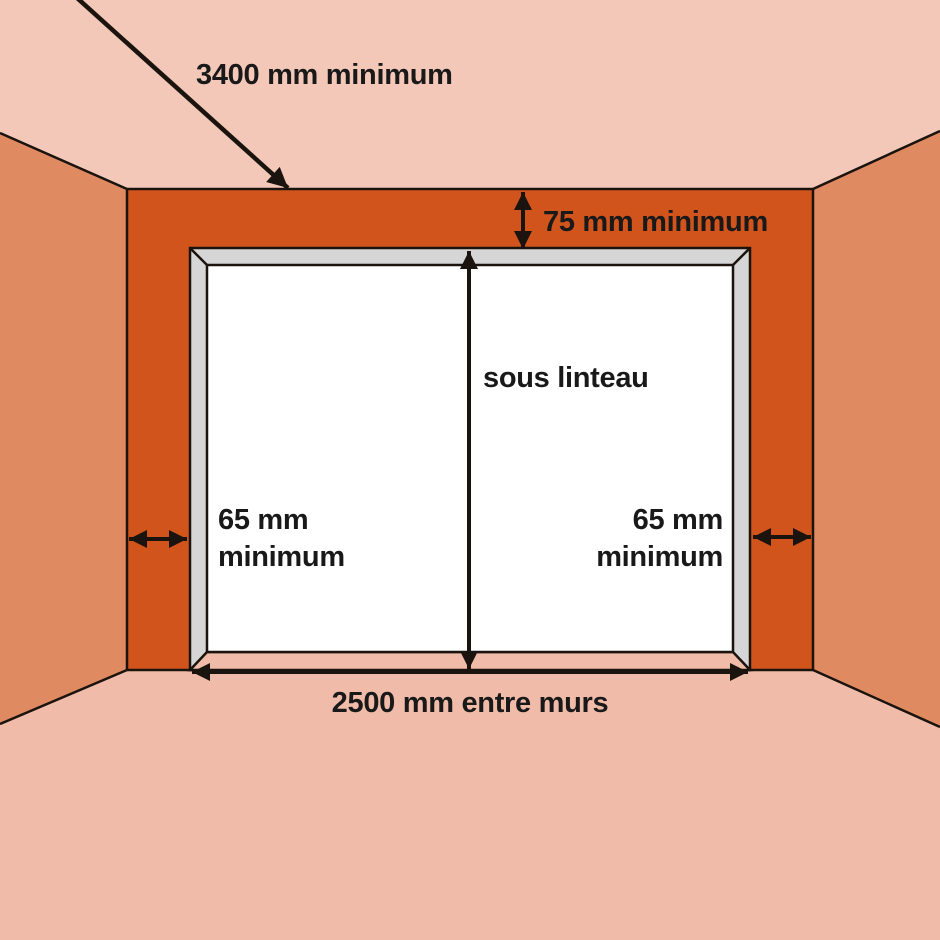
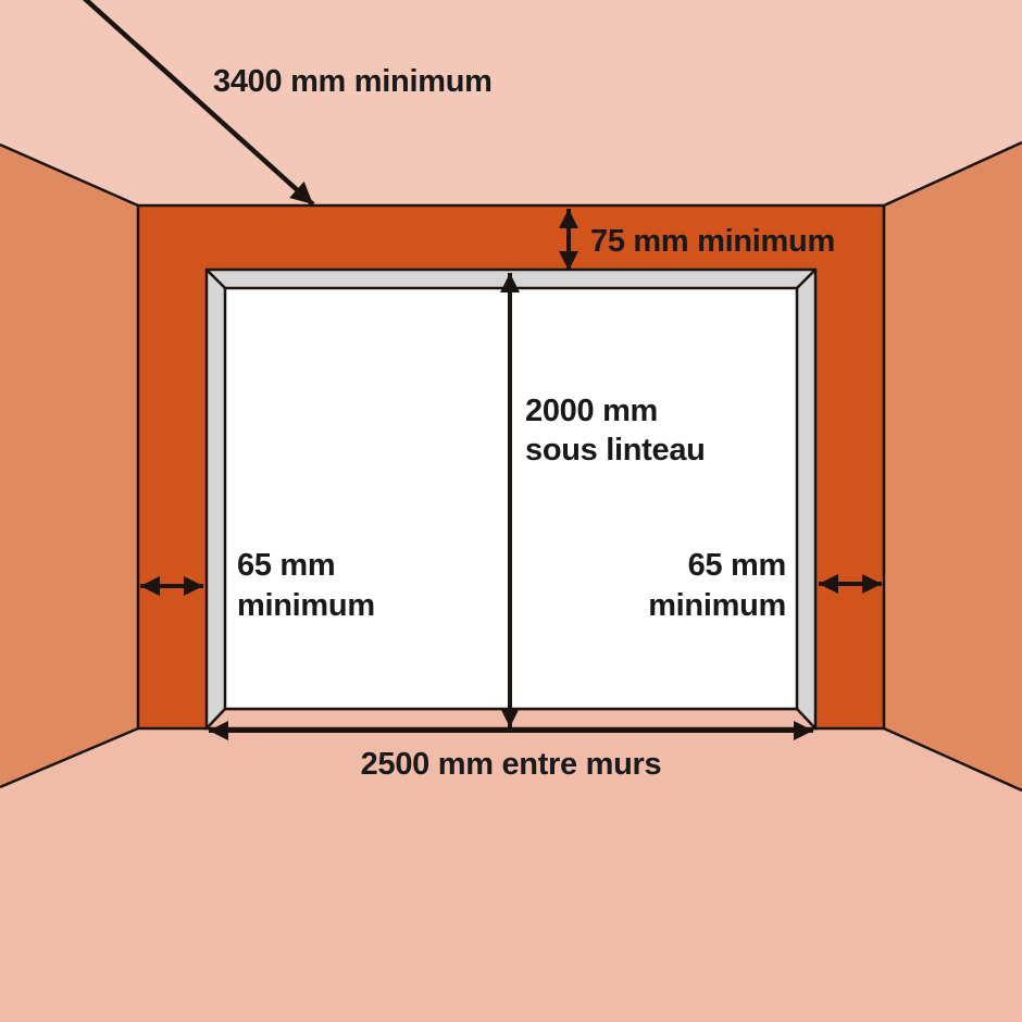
  3400 mm minimum
  75 mm minimum
+ 2000 mm
  sous linteau
  65 mm
  minimum
  65 mm
  minimum
  2500 mm entre murs
